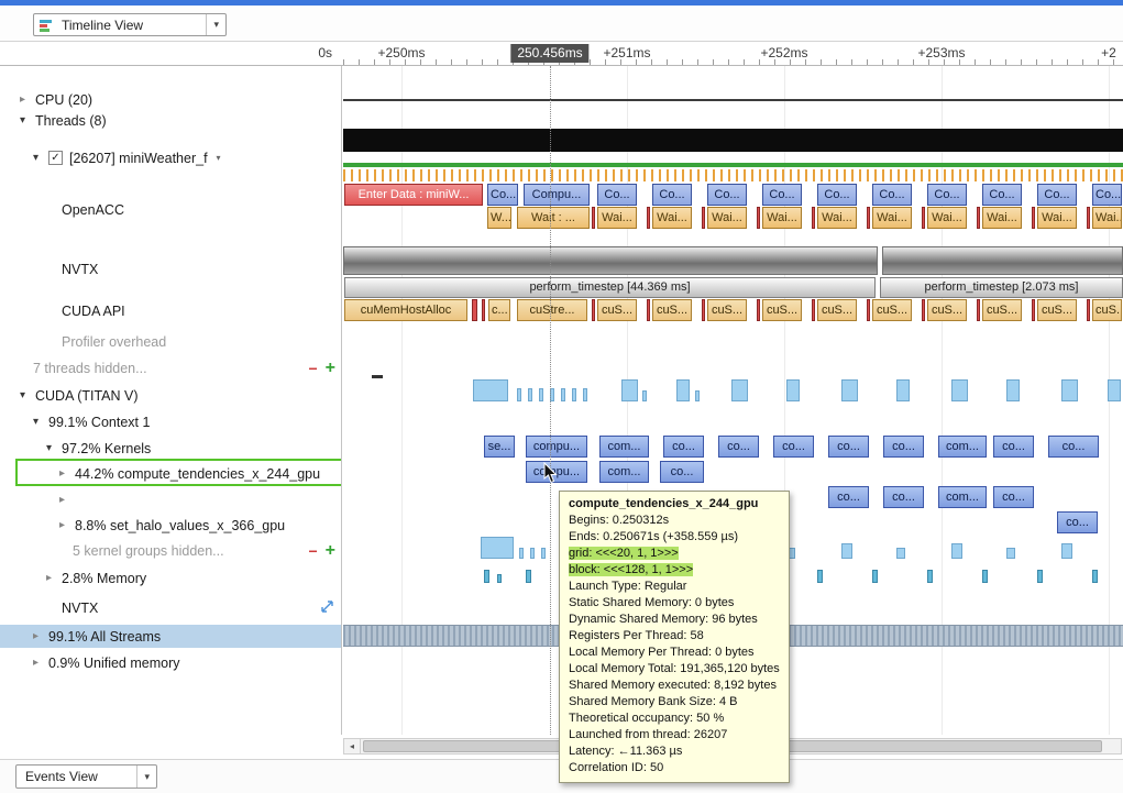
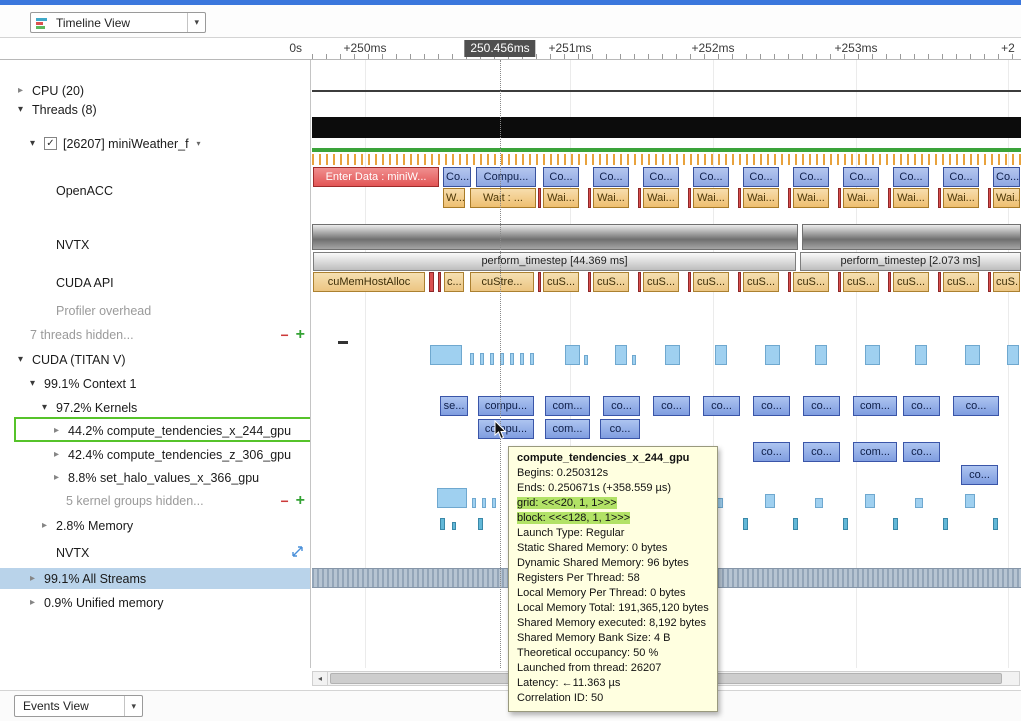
  Timeline View
  ▾
  0s
  +250ms
  +251ms
  +252ms
  +253ms
  +2
  250.456ms
  ▸
  CPU (20)
  ▾
  Threads (8)
  ▾
  ✓
  [26207] miniWeather_f
  ▾
  OpenACC
  NVTX
  CUDA API
  Profiler overhead
  7 threads hidden...
  −
  +
  ▾
  CUDA (TITAN V)
  ▾
  99.1% Context 1
  ▾
  97.2% Kernels
  ▸
  44.2% compute_tendencies_x_244_gpu
  ▸
+ 42.4% compute_tendencies_z_306_gpu
  ▸
  8.8% set_halo_values_x_366_gpu
  5 kernel groups hidden...
  −
  +
  ▸
  2.8% Memory
  NVTX
  ▸
  99.1% All Streams
  ▸
  0.9% Unified memory
  Enter Data : miniW...
  Co...
  Compu...
  Co...
  Co...
  Co...
  Co...
  Co...
  Co...
  Co...
  Co...
  Co...
  Co...
  W...
  Wait : ...
  Wai...
  Wai...
  Wai...
  Wai...
  Wai...
  Wai...
  Wai...
  Wai...
  Wai...
  perform_timestep [44.369 ms]
  perform_timestep [2.073 ms]
  cuMemHostAlloc
  c...
  cuStre...
  cuS...
  cuS...
  cuS...
  cuS...
  cuS...
  cuS...
  cuS...
  cuS...
  cuS...
  se...
  compu...
  com...
  co...
  co...
  co...
  co...
  co...
  com...
  co...
  co...
  copu...
  com...
  co...
  co...
  co...
  com...
  co...
  co...
  compute_tendencies_x_244_gpu
  Begins: 0.250312s
  Ends: 0.250671s (+358.559 µs)
  grid: <<<20, 1, 1>>>
  block: <<<128, 1, 1>>>
  Launch Type: Regular
  Static Shared Memory: 0 bytes
  Dynamic Shared Memory: 96 bytes
  Registers Per Thread: 58
  Local Memory Per Thread: 0 bytes
  Local Memory Total: 191,365,120 bytes
  Shared Memory executed: 8,192 bytes
  Shared Memory Bank Size: 4 B
  Theoretical occupancy: 50 %
  Launched from thread: 26207
  Latency: ←11.363 µs
  Correlation ID: 50
  ◂
  Events View
  ▾
